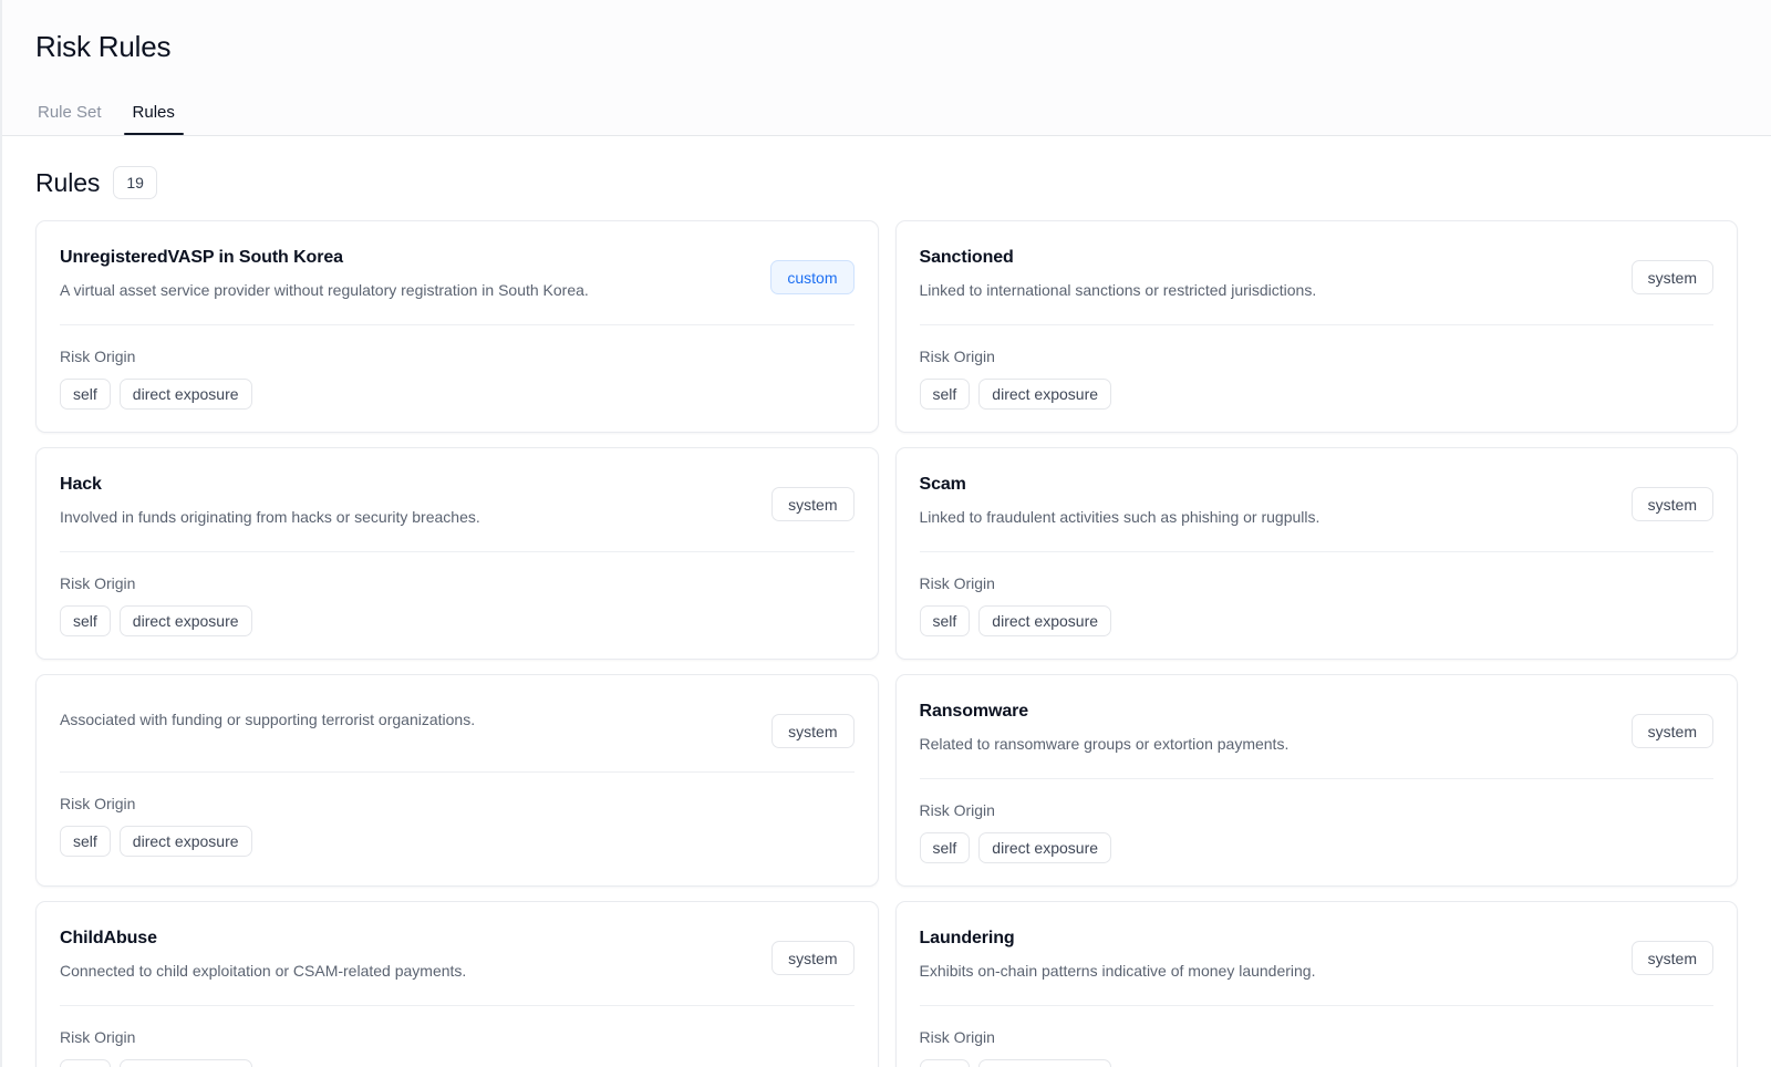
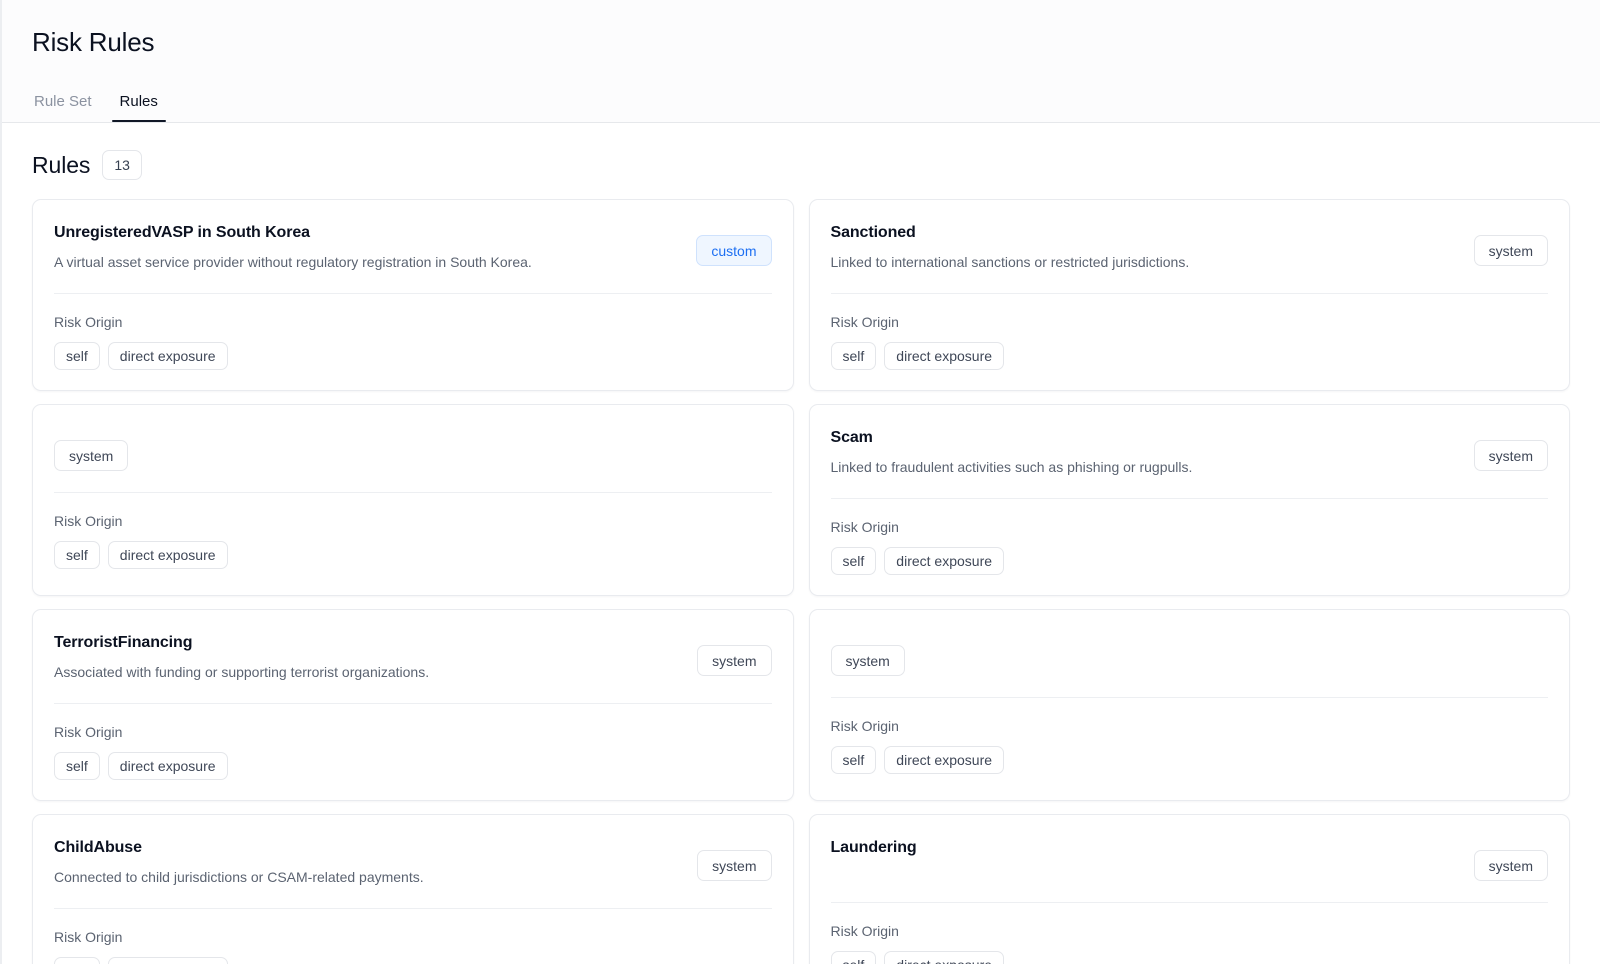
  Risk Rules
  Rule Set
  Rules
  Rules
- 19
+ 13
  UnregisteredVASP in South Korea
  A virtual asset service provider without regulatory registration in South Korea.
  custom
  Risk Origin
  self
  direct exposure
  Sanctioned
  Linked to international sanctions or restricted jurisdictions.
  system
  Risk Origin
  self
  direct exposure
- Hack
- Involved in funds originating from hacks or security breaches.
  system
  Risk Origin
  self
  direct exposure
  Scam
  Linked to fraudulent activities such as phishing or rugpulls.
  system
  Risk Origin
  self
  direct exposure
+ TerroristFinancing
  Associated with funding or supporting terrorist organizations.
  system
  Risk Origin
  self
  direct exposure
- Ransomware
- Related to ransomware groups or extortion payments.
  system
  Risk Origin
  self
  direct exposure
  ChildAbuse
- Connected to child exploitation or CSAM-related payments.
+ Connected to child jurisdictions or CSAM-related payments.
  system
  Risk Origin
  Laundering
- Exhibits on-chain patterns indicative of money laundering.
  system
  Risk Origin
